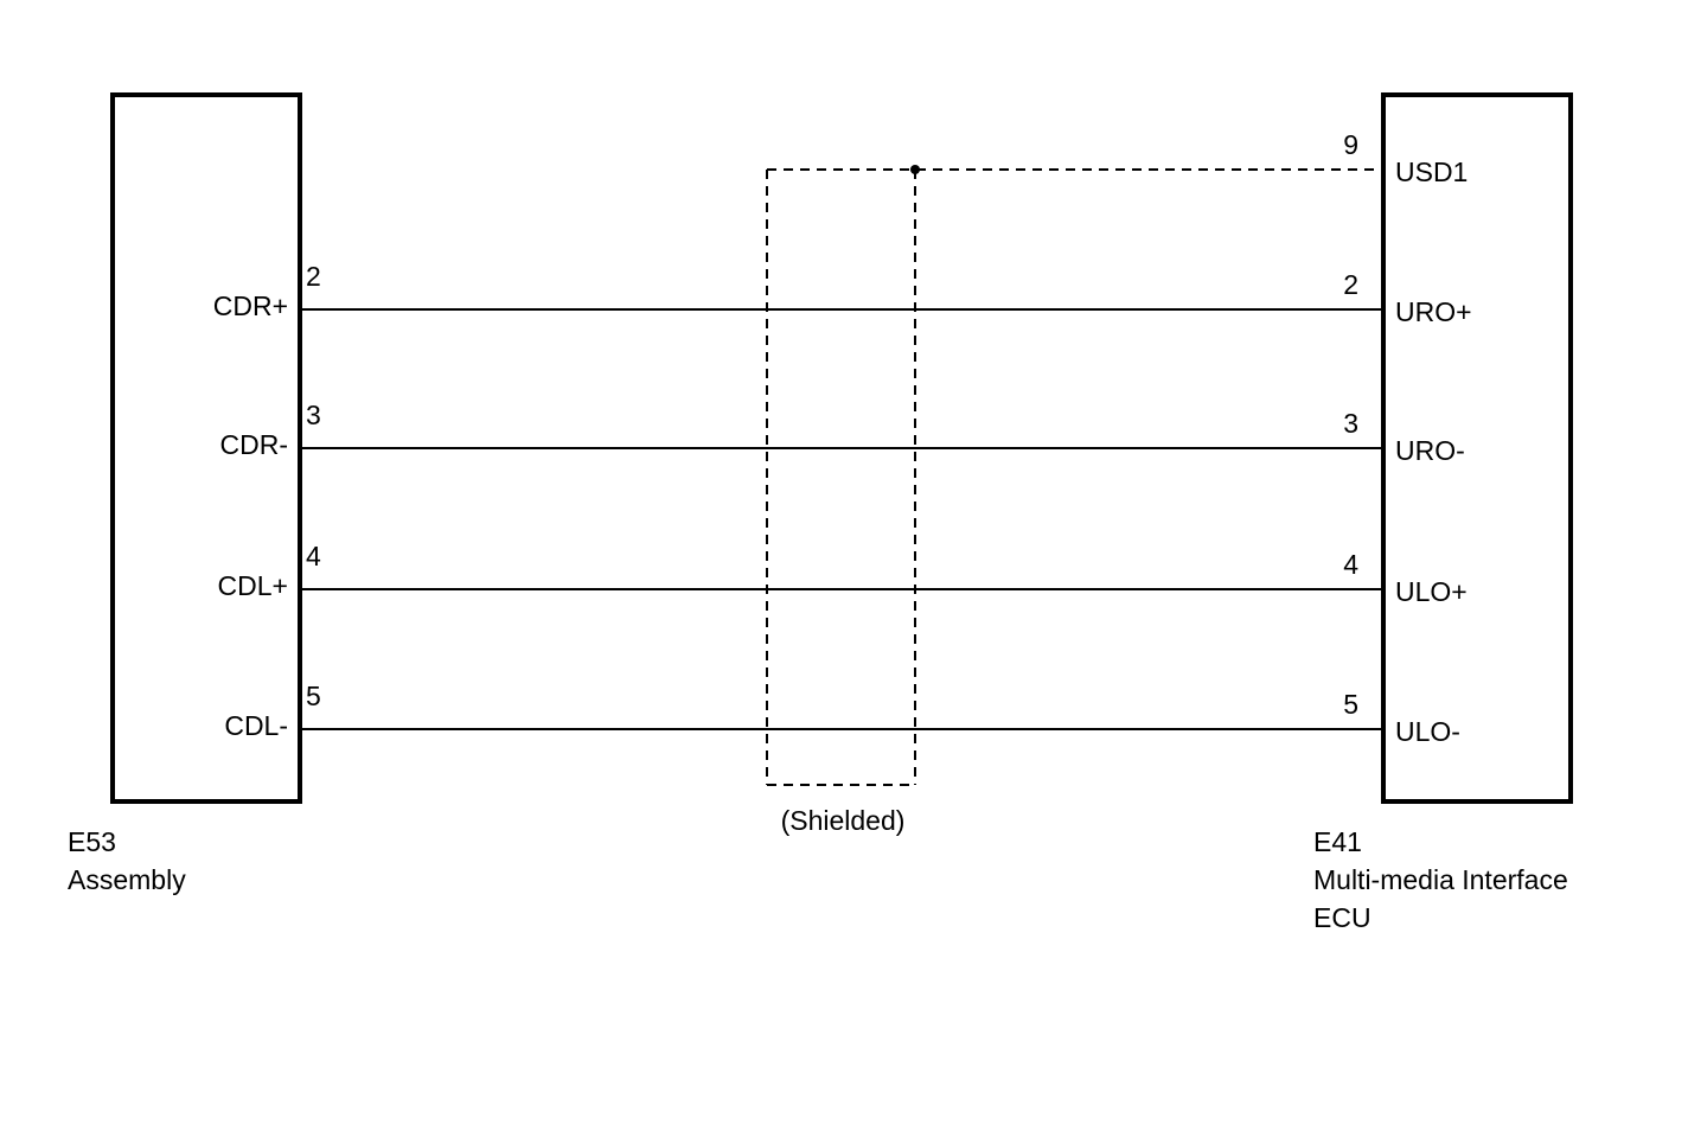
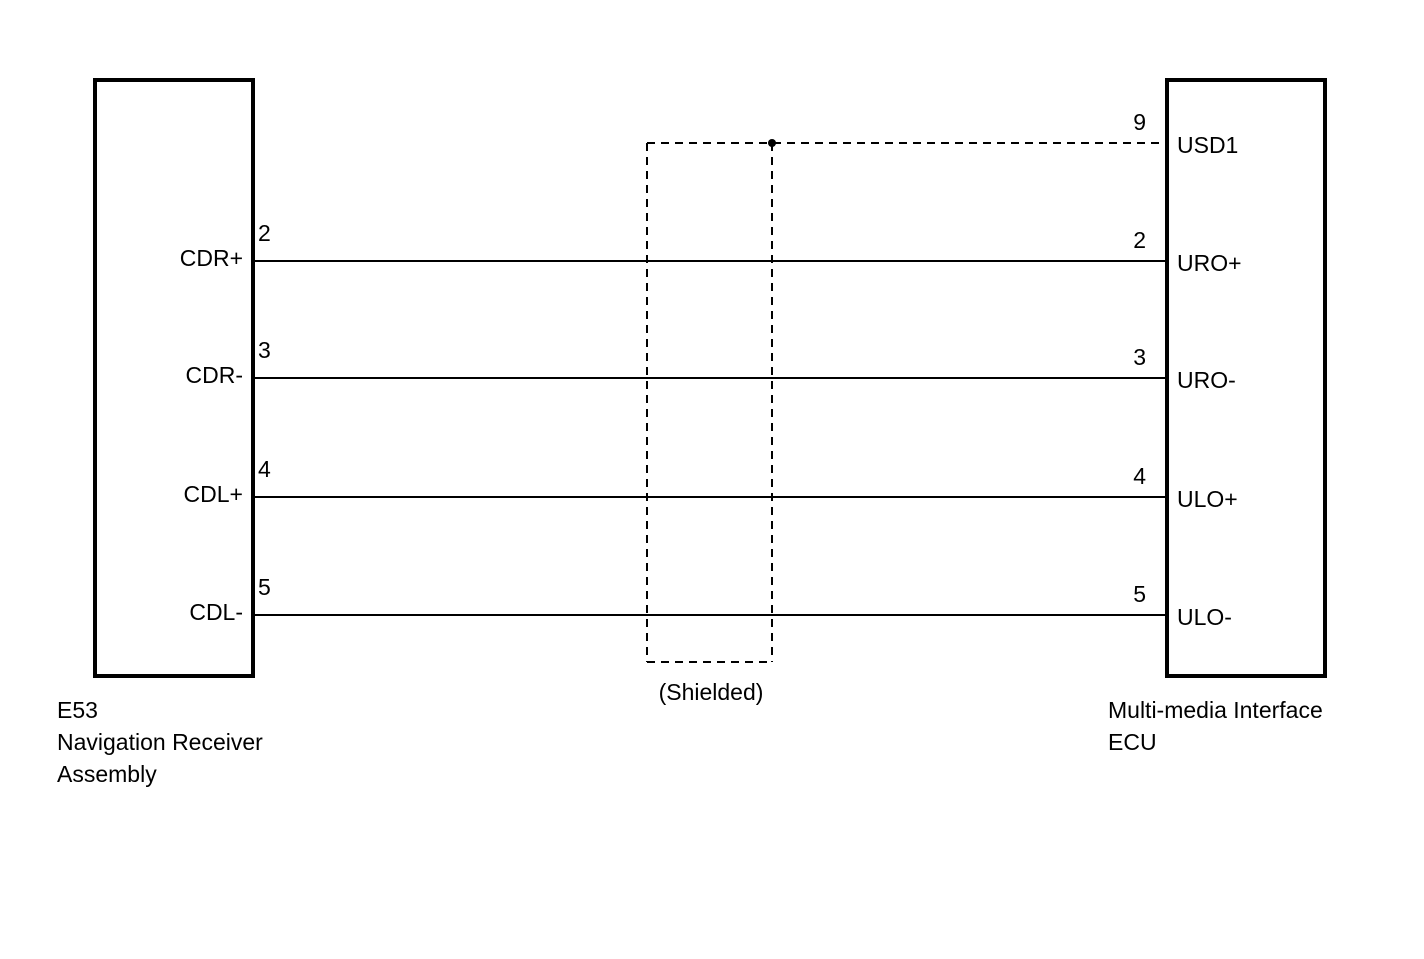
  2
  3
  4
  5
  CDR+
  CDR-
  CDL+
  CDL-
  9
  2
  3
  4
  5
  USD1
  URO+
  URO-
  ULO+
  ULO-
  (Shielded)
  E53
+ Navigation Receiver
  Assembly
- E41
  Multi-media Interface
  ECU
